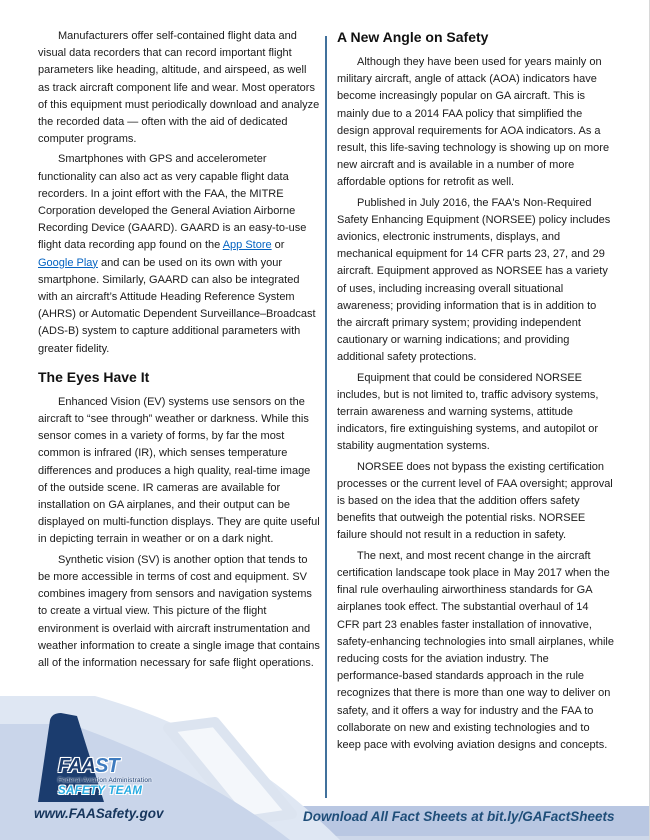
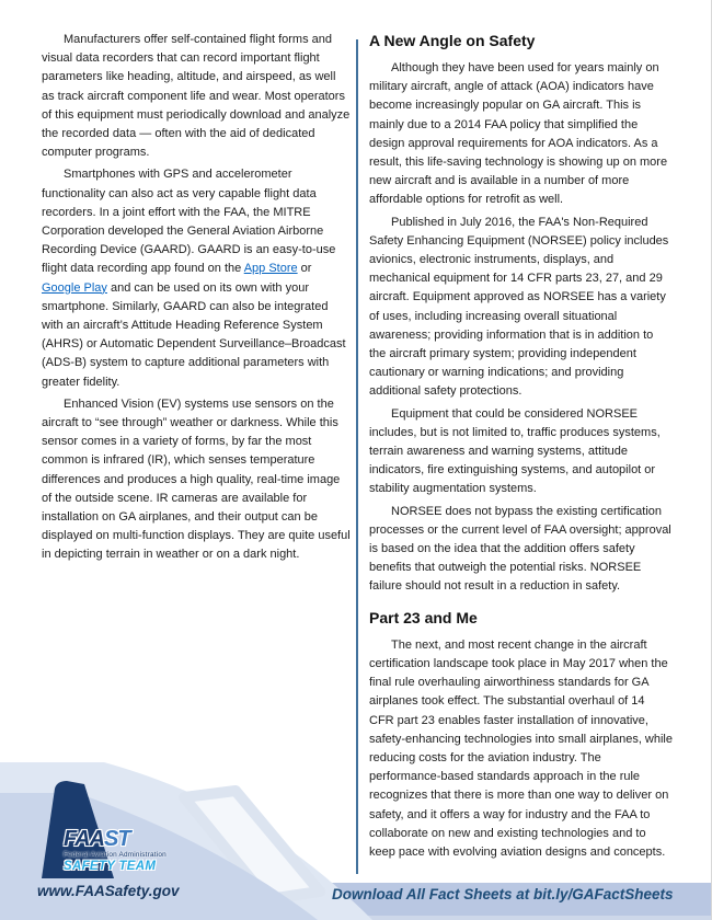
- Manufacturers offer self-contained flight data and visual data recorders that can record important flight parameters like heading, altitude, and airspeed, as well as track aircraft component life and wear. Most operators of this equipment must periodically download and analyze the recorded data — often with the aid of dedicated computer programs.
+ Manufacturers offer self-contained flight forms and visual data recorders that can record important flight parameters like heading, altitude, and airspeed, as well as track aircraft component life and wear. Most operators of this equipment must periodically download and analyze the recorded data — often with the aid of dedicated computer programs.
  Smartphones with GPS and accelerometer functionality can also act as very capable flight data recorders. In a joint effort with the FAA, the MITRE Corporation developed the General Aviation Airborne Recording Device (GAARD). GAARD is an easy-to-use flight data recording app found on the App Store or Google Play and can be used on its own with your smartphone. Similarly, GAARD can also be integrated with an aircraft’s Attitude Heading Reference System (AHRS) or Automatic Dependent Surveillance–Broadcast (ADS-B) system to capture additional parameters with greater fidelity.
- The Eyes Have It
  Enhanced Vision (EV) systems use sensors on the aircraft to “see through” weather or darkness. While this sensor comes in a variety of forms, by far the most common is infrared (IR), which senses temperature differences and produces a high quality, real-time image of the outside scene. IR cameras are available for installation on GA airplanes, and their output can be displayed on multi-function displays. They are quite useful in depicting terrain in weather or on a dark night.
- Synthetic vision (SV) is another option that tends to be more accessible in terms of cost and equipment. SV combines imagery from sensors and navigation systems to create a virtual view. This picture of the flight environment is overlaid with aircraft instrumentation and weather information to create a single image that contains all of the information necessary for safe flight operations.
  A New Angle on Safety
  Although they have been used for years mainly on military aircraft, angle of attack (AOA) indicators have become increasingly popular on GA aircraft. This is mainly due to a 2014 FAA policy that simplified the design approval requirements for AOA indicators. As a result, this life-saving technology is showing up on more new aircraft and is available in a number of more affordable options for retrofit as well.
  Published in July 2016, the FAA's Non-Required Safety Enhancing Equipment (NORSEE) policy includes avionics, electronic instruments, displays, and mechanical equipment for 14 CFR parts 23, 27, and 29 aircraft. Equipment approved as NORSEE has a variety of uses, including increasing overall situational awareness; providing information that is in addition to the aircraft primary system; providing independent cautionary or warning indications; and providing additional safety protections.
- Equipment that could be considered NORSEE includes, but is not limited to, traffic advisory systems, terrain awareness and warning systems, attitude indicators, fire extinguishing systems, and autopilot or stability augmentation systems.
+ Equipment that could be considered NORSEE includes, but is not limited to, traffic produces systems, terrain awareness and warning systems, attitude indicators, fire extinguishing systems, and autopilot or stability augmentation systems.
  NORSEE does not bypass the existing certification processes or the current level of FAA oversight; approval is based on the idea that the addition offers safety benefits that outweigh the potential risks. NORSEE failure should not result in a reduction in safety.
+ Part 23 and Me
  The next, and most recent change in the aircraft certification landscape took place in May 2017 when the final rule overhauling airworthiness standards for GA airplanes took effect. The substantial overhaul of 14 CFR part 23 enables faster installation of innovative, safety-enhancing technologies into small airplanes, while reducing costs for the aviation industry. The performance-based standards approach in the rule recognizes that there is more than one way to deliver on safety, and it offers a way for industry and the FAA to collaborate on new and existing technologies and to keep pace with evolving aviation designs and concepts.
  FAAST
  SAFETY TEAM
  www.FAASafety.gov
  Download All Fact Sheets at bit.ly/GAFactSheets
